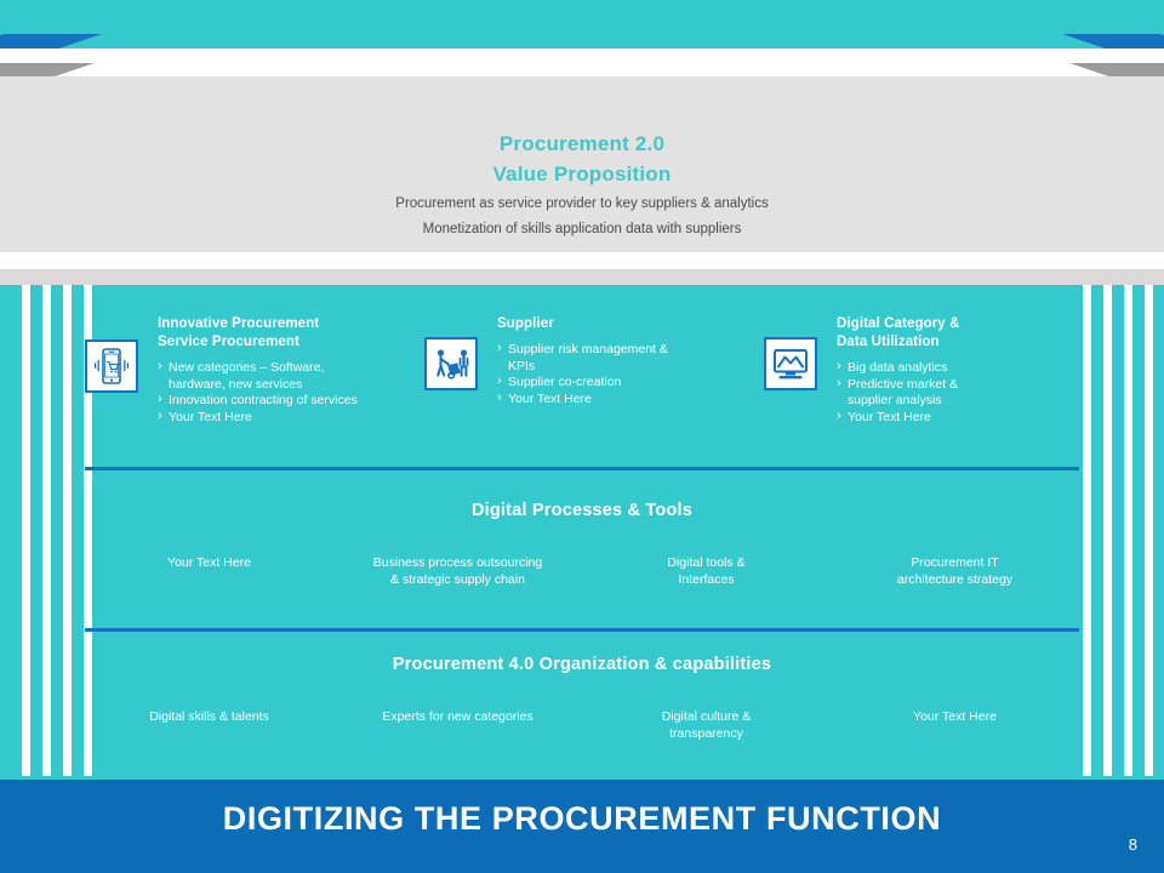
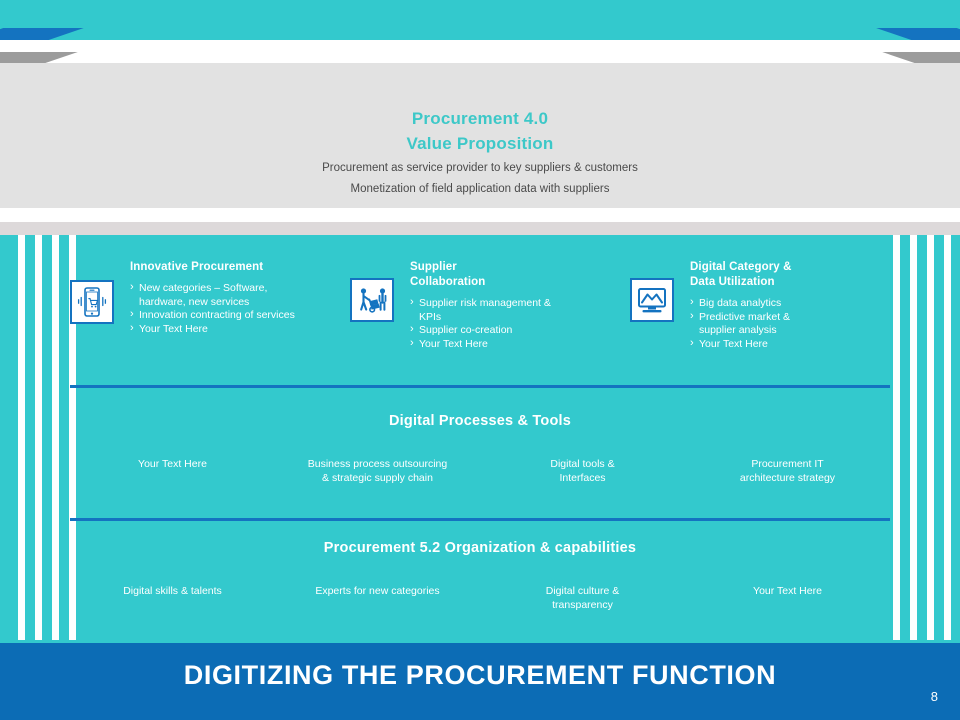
- Procurement 2.0
+ Procurement 4.0
  Value Proposition
- Procurement as service provider to key suppliers & analytics
+ Procurement as service provider to key suppliers & customers
- Monetization of skills application data with suppliers
+ Monetization of field application data with suppliers
  Innovative Procurement
- Service Procurement
  New categories – Software,
  hardware, new services
  Innovation contracting of services
  Your Text Here
  Supplier
+ Collaboration
  Supplier risk management &
  KPIs
  Supplier co-creation
  Your Text Here
  Digital Category &
  Data Utilization
  Big data analytics
  Predictive market &
  supplier analysis
  Your Text Here
  Digital Processes & Tools
  Your Text Here
  Business process outsourcing
  & strategic supply chain
  Digital tools &
  Interfaces
  Procurement IT
  architecture strategy
- Procurement 4.0 Organization & capabilities
+ Procurement 5.2 Organization & capabilities
  Digital skills & talents
  Experts for new categories
  Digital culture &
  transparency
  Your Text Here
  DIGITIZING THE PROCUREMENT FUNCTION
  8
